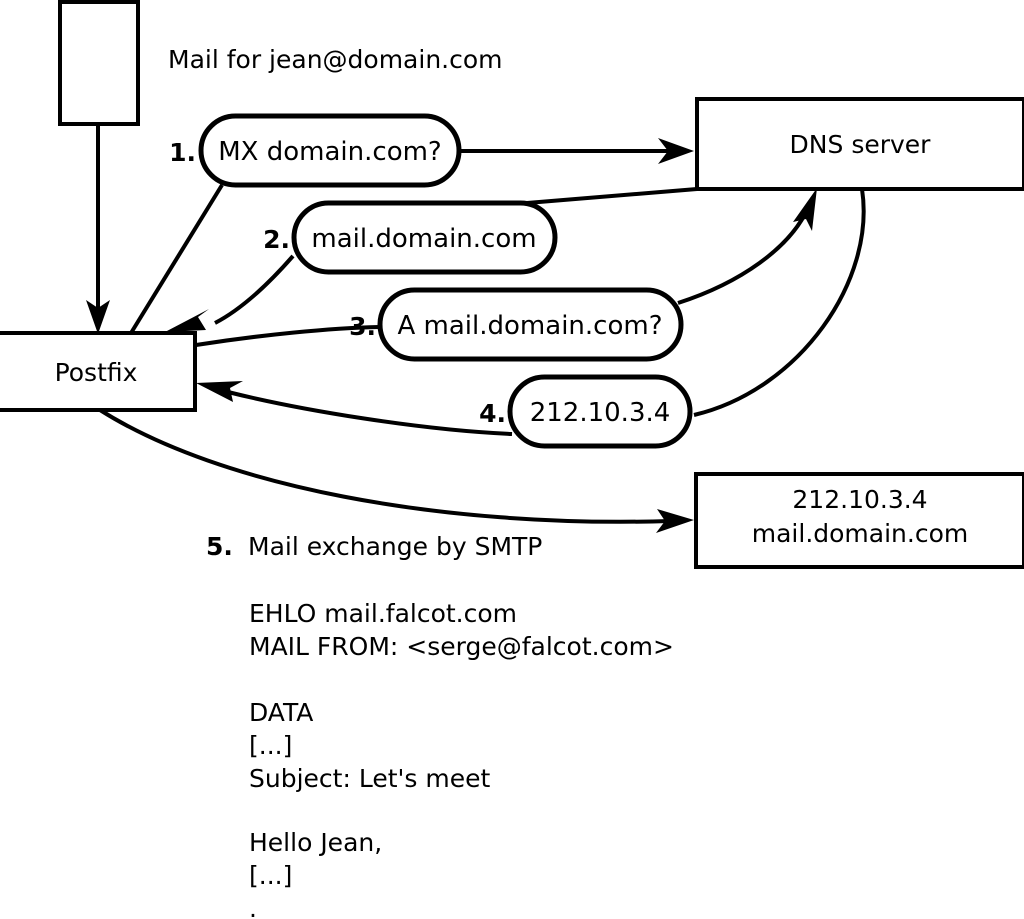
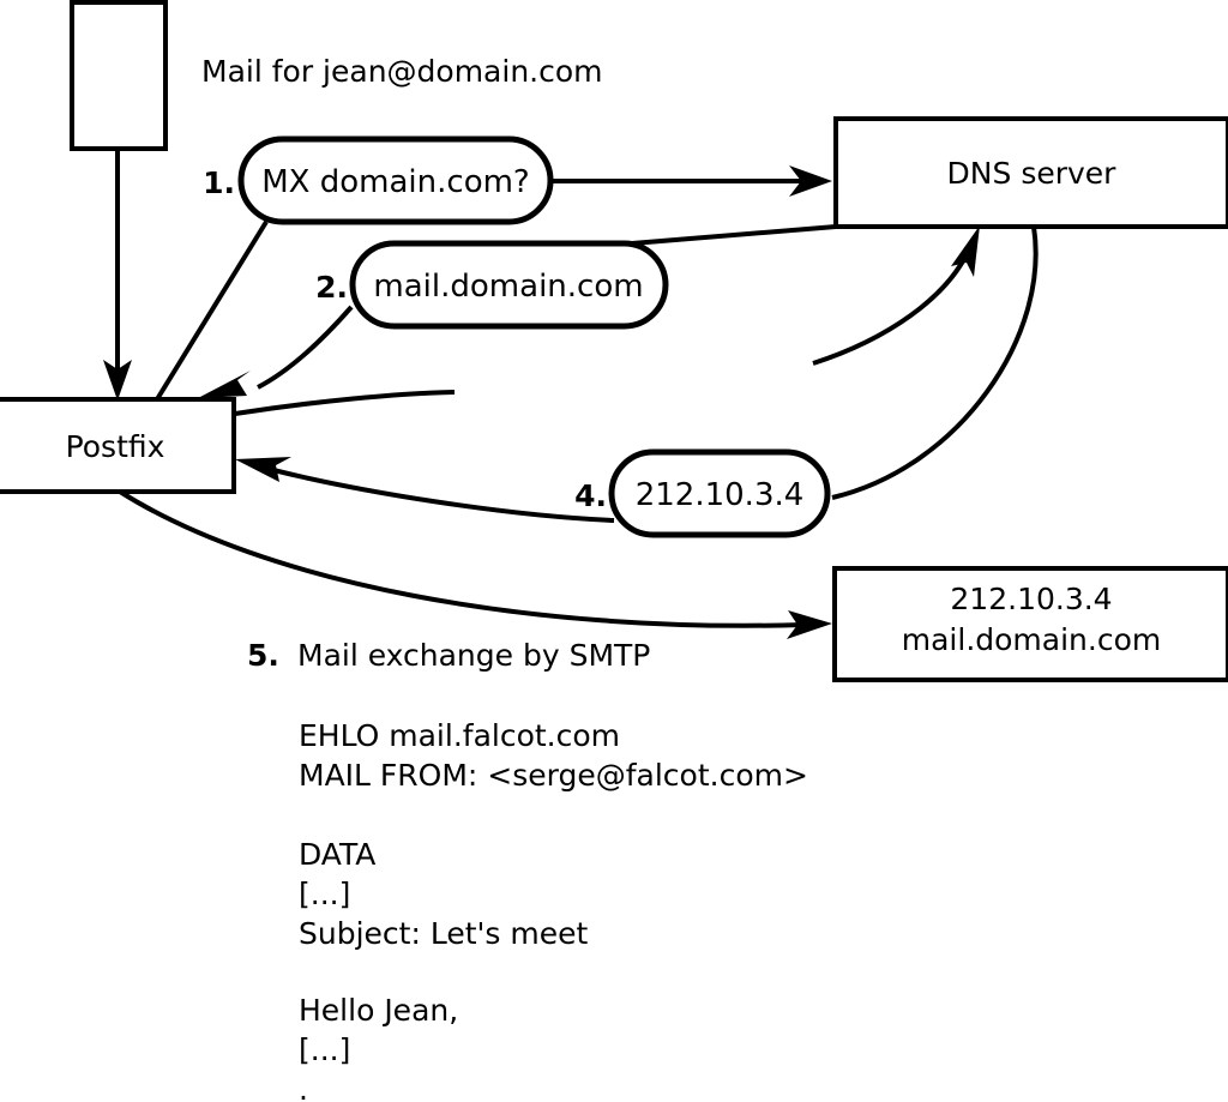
  Postfix
  DNS server
  212.10.3.4
  mail.domain.com
  MX domain.com?
  1.
  mail.domain.com
  2.
- A mail.domain.com?
- 3.
  212.10.3.4
  4.
  Mail for jean@domain.com
  5.
  Mail exchange by SMTP
  EHLO mail.falcot.com
  MAIL FROM: <serge@falcot.com>
  DATA
  [...]
  Subject: Let's meet
  Hello Jean,
  [...]
  .
